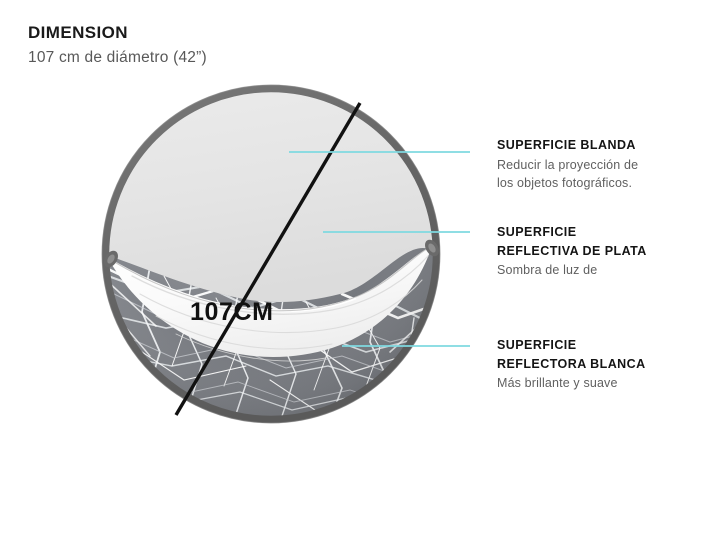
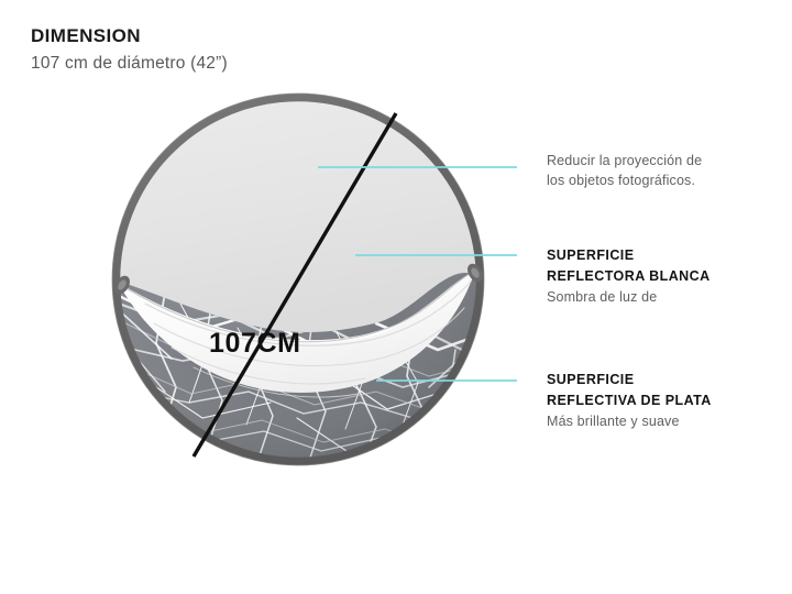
  DIMENSION
  107 cm de diámetro (42”)
  107CM
- SUPERFICIE BLANDA
  Reducir la proyección de
  los objetos fotográficos.
  SUPERFICIE
- REFLECTIVA DE PLATA
+ REFLECTORA BLANCA
  Sombra de luz de
  SUPERFICIE
- REFLECTORA BLANCA
+ REFLECTIVA DE PLATA
  Más brillante y suave
